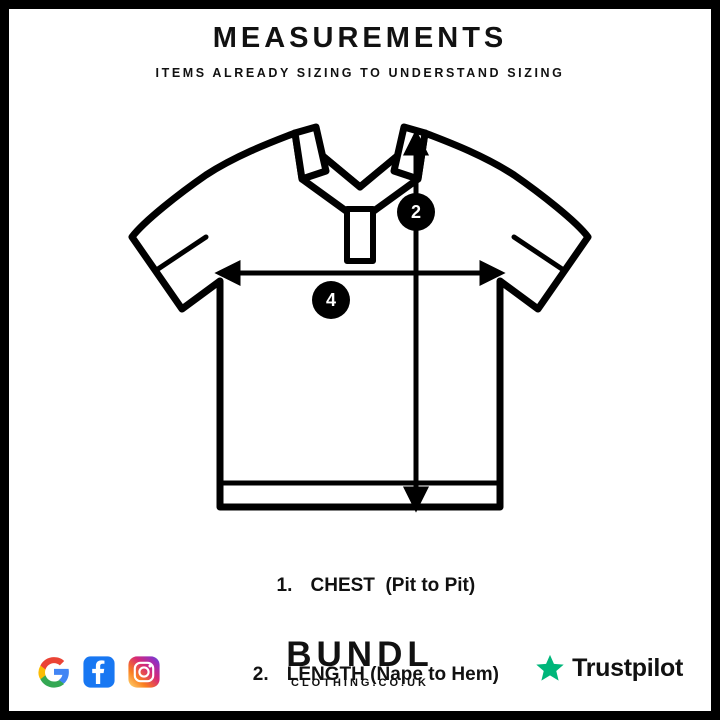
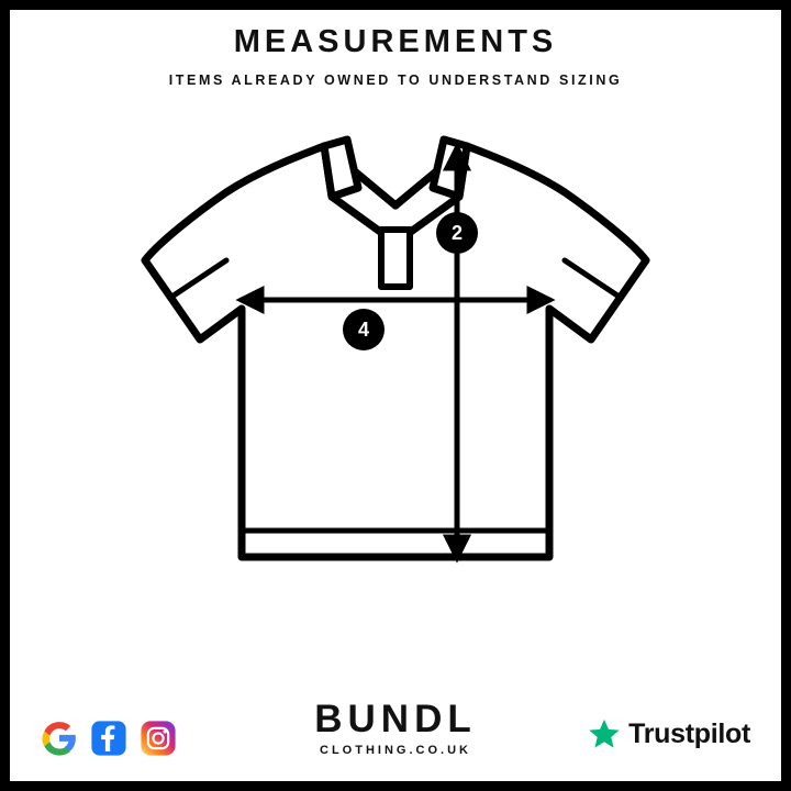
  MEASUREMENTS
- ITEMS ALREADY SIZING TO UNDERSTAND SIZING
+ ITEMS ALREADY OWNED TO UNDERSTAND SIZING
  4
  2
- 1. CHEST (Pit to Pit)
- 2. LENGTH (Nape to Hem)
  BUNDL
  CLOTHING.CO.UK
  Trustpilot
